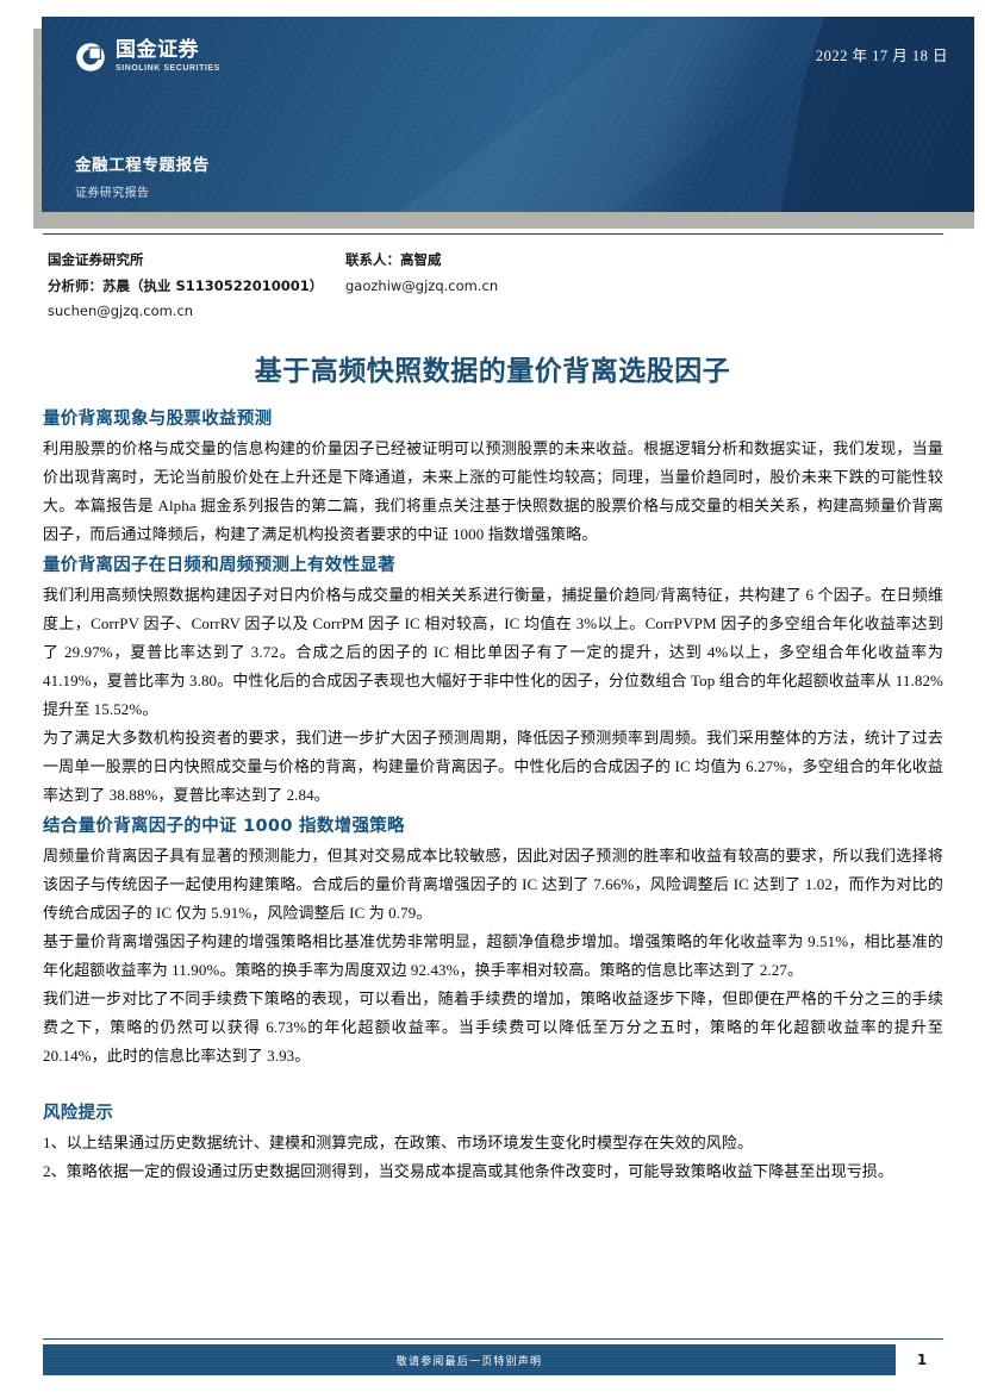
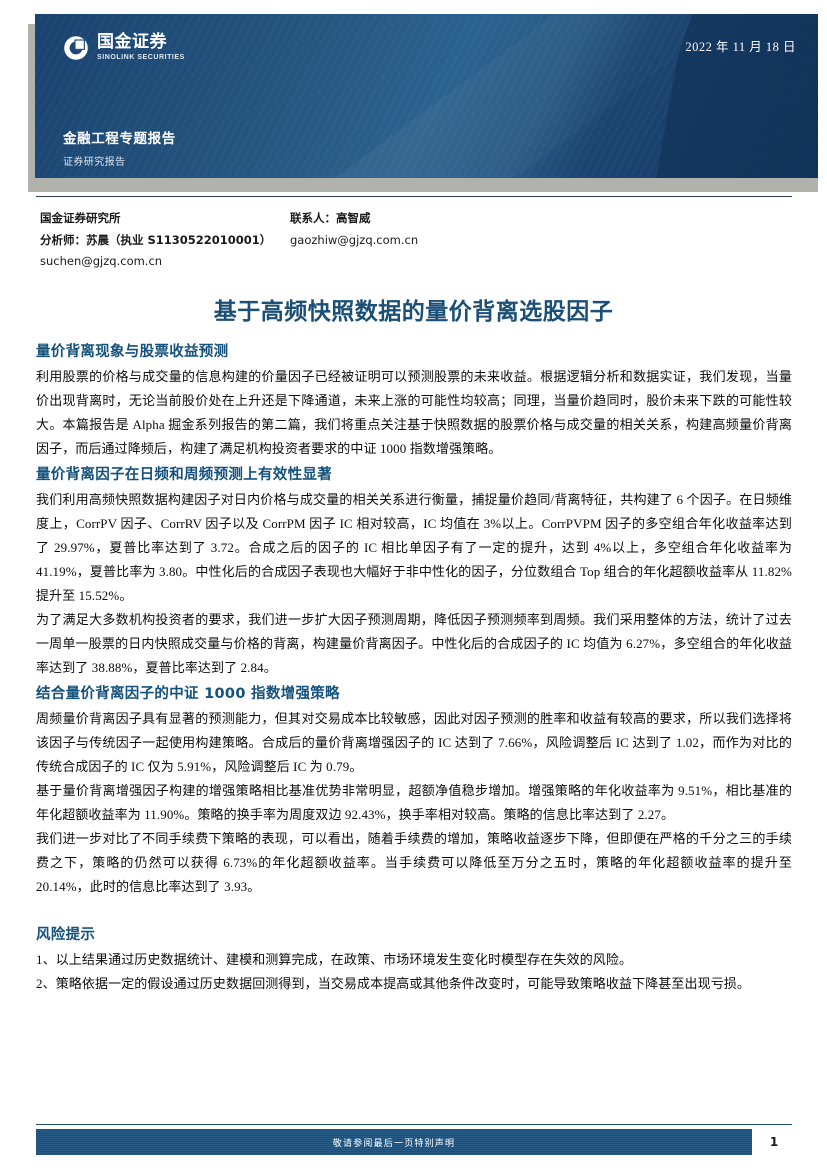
  国金证券
- 2022 年 17 月 18 日
+ 2022 年 11 月 18 日
  金融工程专题报告
  证券研究报告
  国金证券研究所
  联系人：高智威
  分析师：苏晨（执业 S1130522010001）
  gaozhiw@gjzq.com.cn
  suchen@gjzq.com.cn
  基于高频快照数据的量价背离选股因子
  量价背离现象与股票收益预测
  利用股票的价格与成交量的信息构建的价量因子已经被证明可以预测股票的未来收益。根据逻辑分析和数据实证，我们发现，当量价出现背离时，无论当前股价处在上升还是下降通道，未来上涨的可能性均较高；同理，当量价趋同时，股价未来下跌的可能性较大。本篇报告是 Alpha 掘金系列报告的第二篇，我们将重点关注基于快照数据的股票价格与成交量的相关关系，构建高频量价背离因子，而后通过降频后，构建了满足机构投资者要求的中证 1000 指数增强策略。
  量价背离因子在日频和周频预测上有效性显著
  我们利用高频快照数据构建因子对日内价格与成交量的相关关系进行衡量，捕捉量价趋同/背离特征，共构建了 6 个因子。在日频维度上，CorrPV 因子、CorrRV 因子以及 CorrPM 因子 IC 相对较高，IC 均值在 3%以上。CorrPVPM 因子的多空组合年化收益率达到了 29.97%，夏普比率达到了 3.72。合成之后的因子的 IC 相比单因子有了一定的提升，达到 4%以上，多空组合年化收益率为 41.19%，夏普比率为 3.80。中性化后的合成因子表现也大幅好于非中性化的因子，分位数组合 Top 组合的年化超额收益率从 11.82%提升至 15.52%。
  为了满足大多数机构投资者的要求，我们进一步扩大因子预测周期，降低因子预测频率到周频。我们采用整体的方法，统计了过去一周单一股票的日内快照成交量与价格的背离，构建量价背离因子。中性化后的合成因子的 IC 均值为 6.27%，多空组合的年化收益率达到了 38.88%，夏普比率达到了 2.84。
  结合量价背离因子的中证 1000 指数增强策略
  周频量价背离因子具有显著的预测能力，但其对交易成本比较敏感，因此对因子预测的胜率和收益有较高的要求，所以我们选择将该因子与传统因子一起使用构建策略。合成后的量价背离增强因子的 IC 达到了 7.66%，风险调整后 IC 达到了 1.02，而作为对比的传统合成因子的 IC 仅为 5.91%，风险调整后 IC 为 0.79。
  基于量价背离增强因子构建的增强策略相比基准优势非常明显，超额净值稳步增加。增强策略的年化收益率为 9.51%，相比基准的年化超额收益率为 11.90%。策略的换手率为周度双边 92.43%，换手率相对较高。策略的信息比率达到了 2.27。
  我们进一步对比了不同手续费下策略的表现，可以看出，随着手续费的增加，策略收益逐步下降，但即便在严格的千分之三的手续费之下，策略的仍然可以获得 6.73%的年化超额收益率。当手续费可以降低至万分之五时，策略的年化超额收益率的提升至 20.14%，此时的信息比率达到了 3.93。
  风险提示
  1、以上结果通过历史数据统计、建模和测算完成，在政策、市场环境发生变化时模型存在失效的风险。
  2、策略依据一定的假设通过历史数据回测得到，当交易成本提高或其他条件改变时，可能导致策略收益下降甚至出现亏损。
  敬请参阅最后一页特别声明
  1
